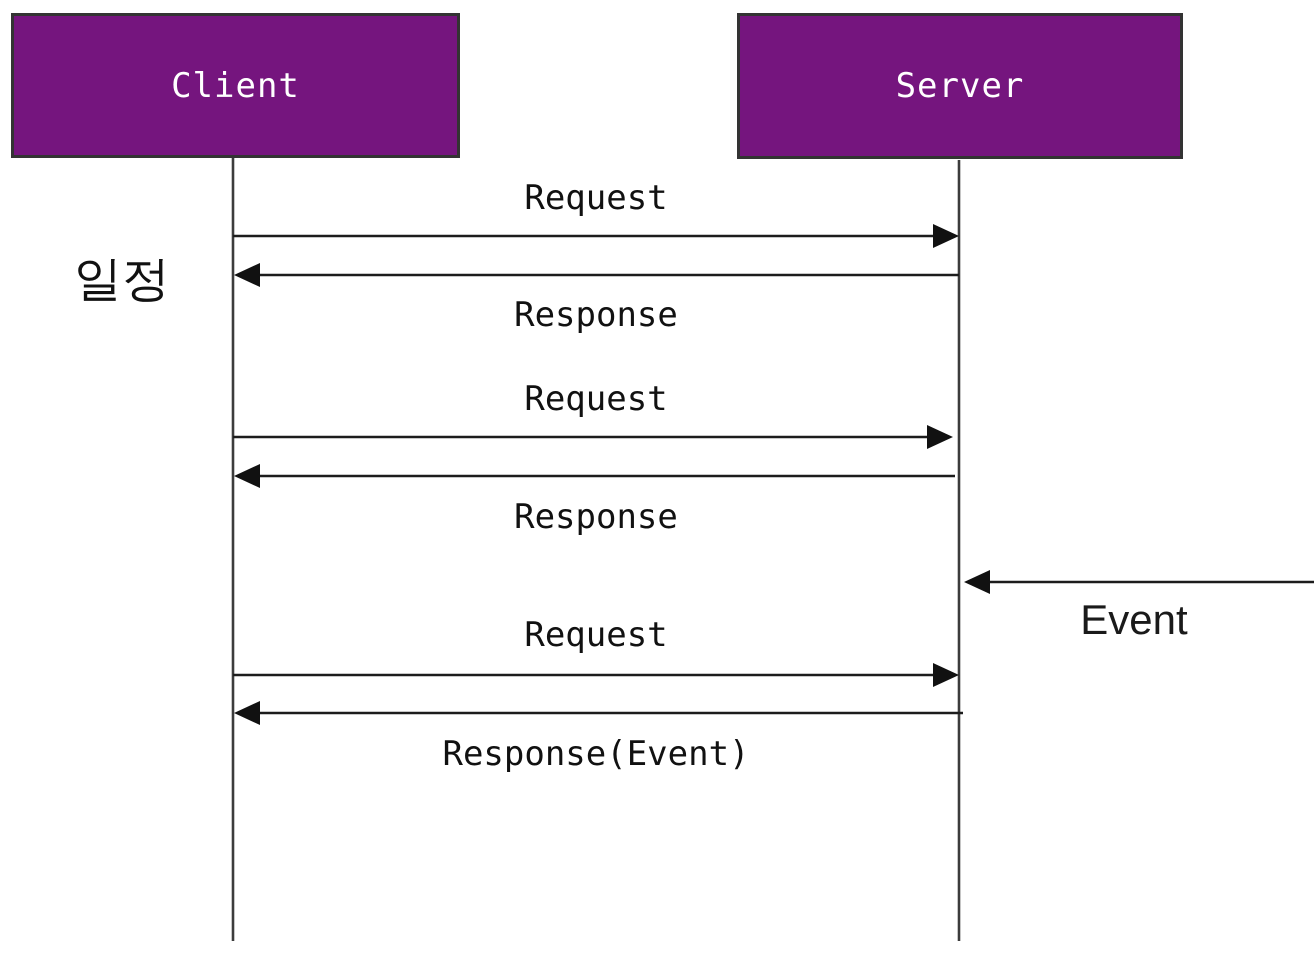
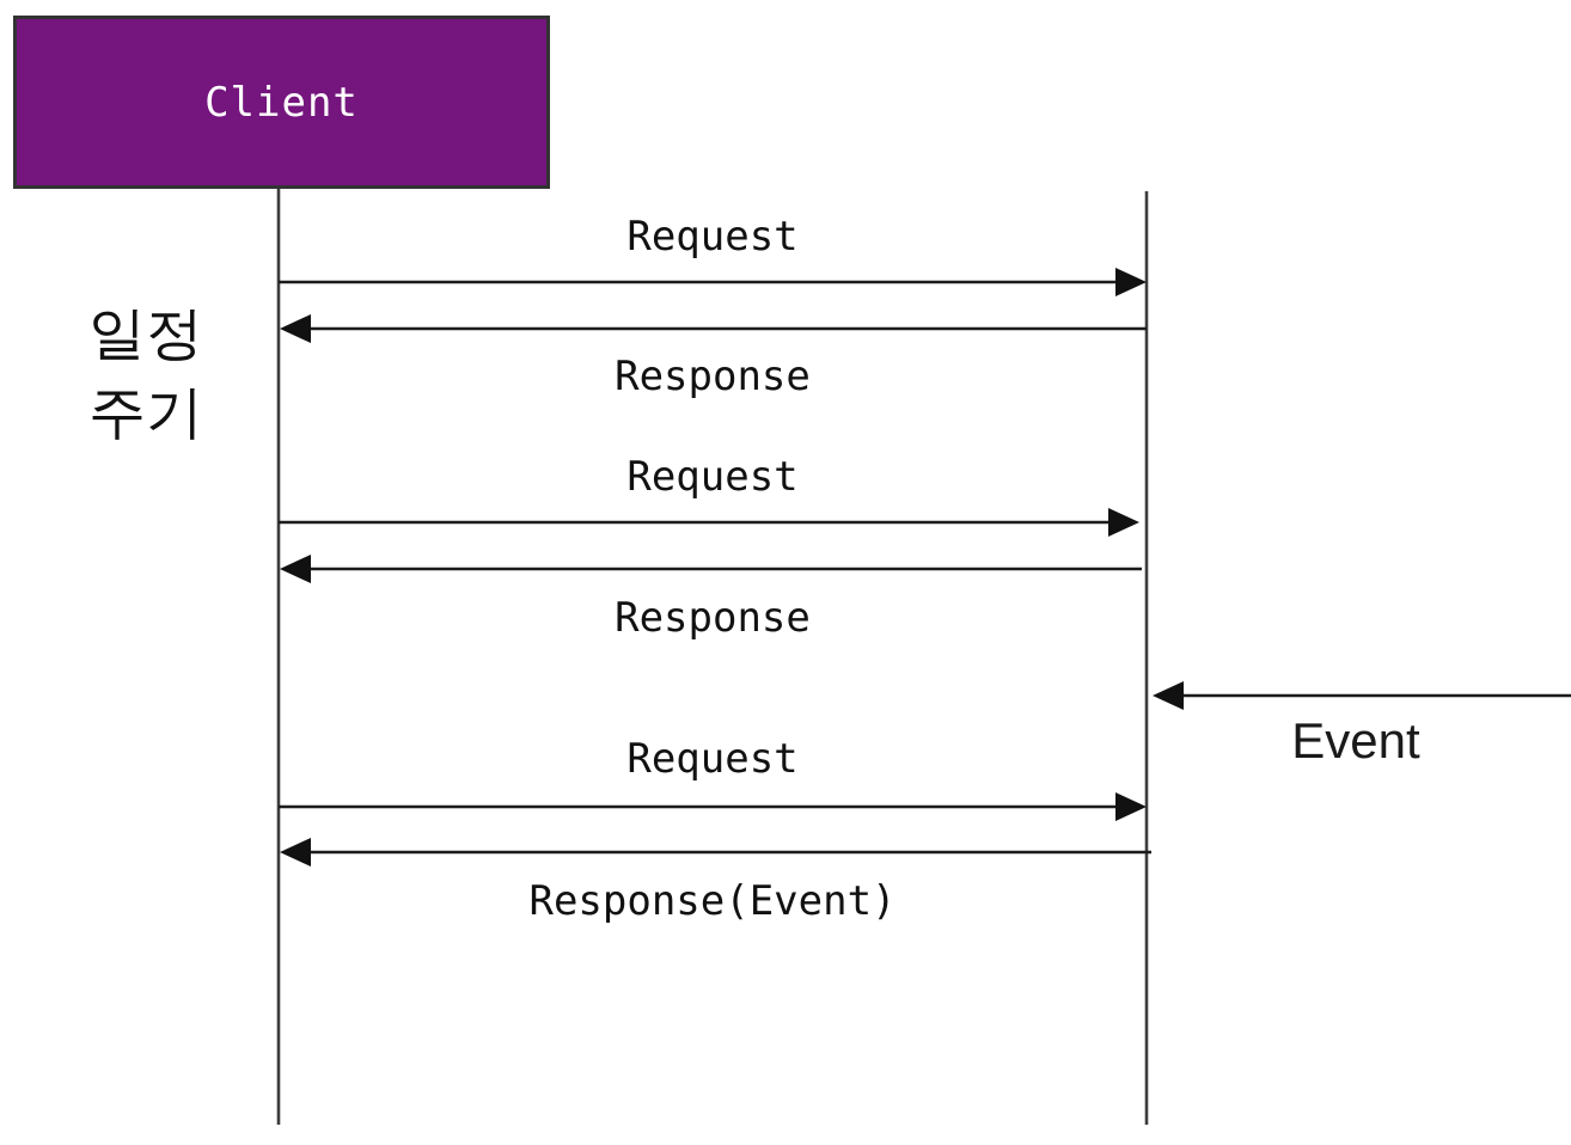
  Client
- Server
  Request
  Response
  Request
  Response
  Event
  Request
  Response(Event)
  일정
+ 주기
